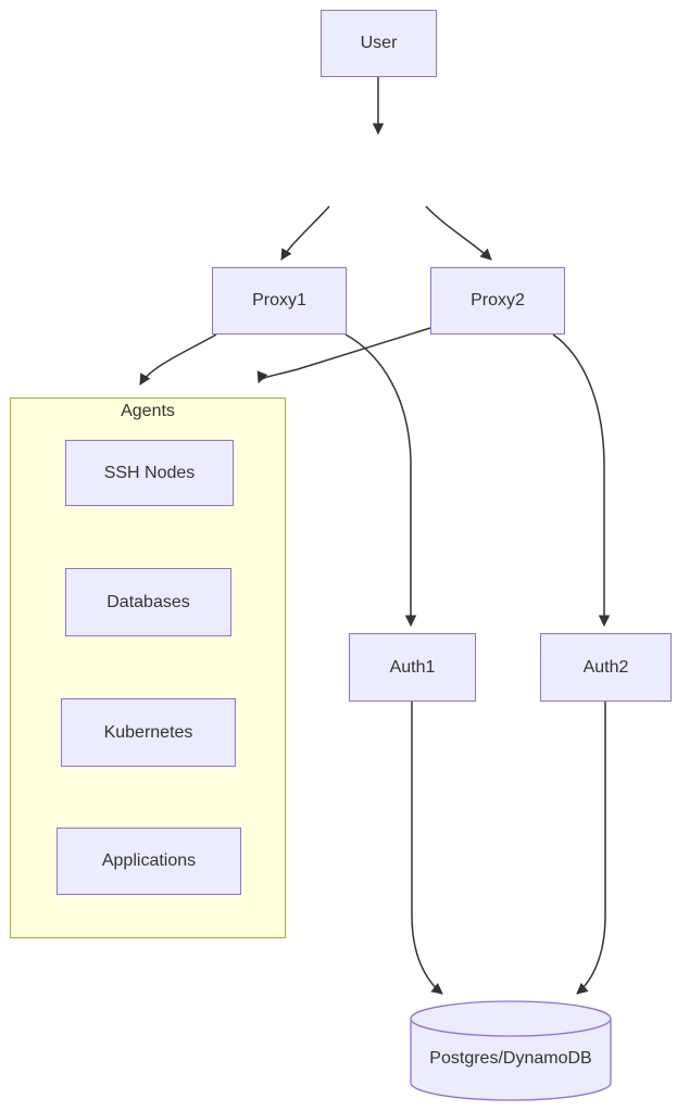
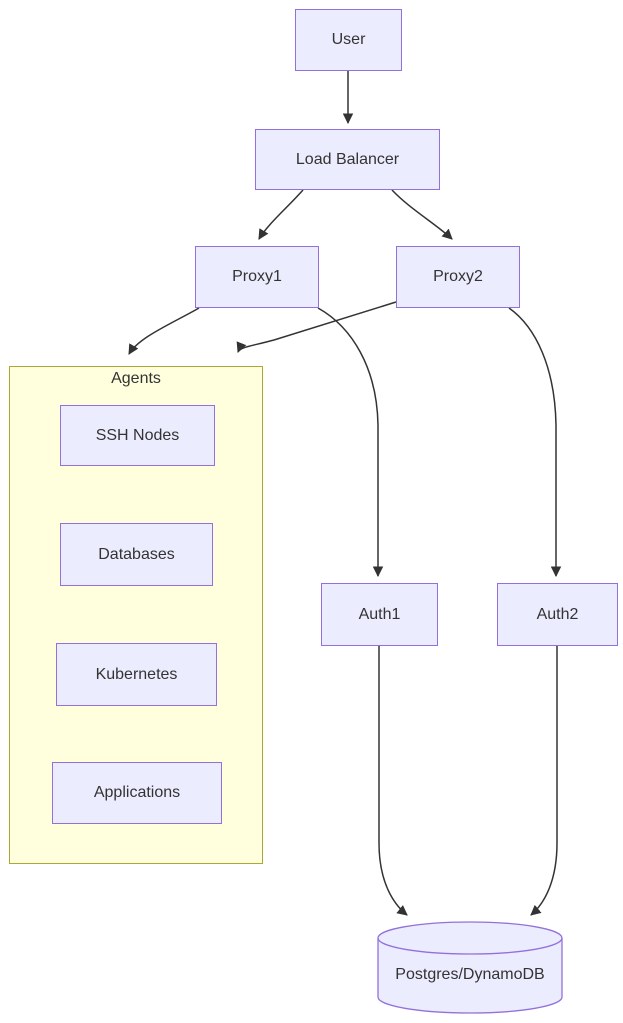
  Agents
  User
+ Load Balancer
  Proxy1
  Proxy2
  SSH Nodes
  Databases
  Kubernetes
  Applications
  Auth1
  Auth2
  Postgres/DynamoDB
